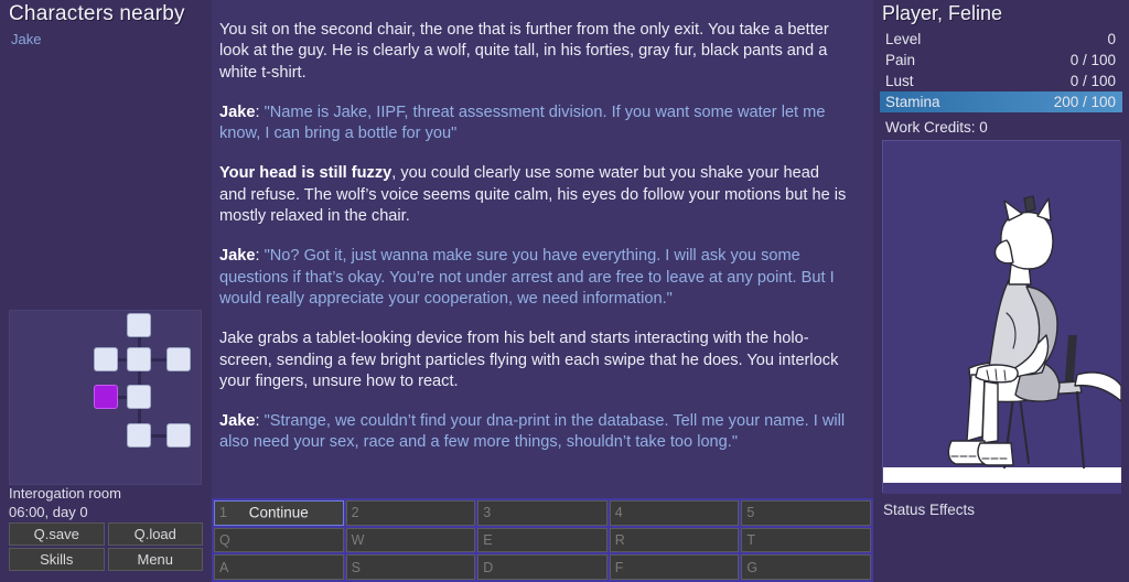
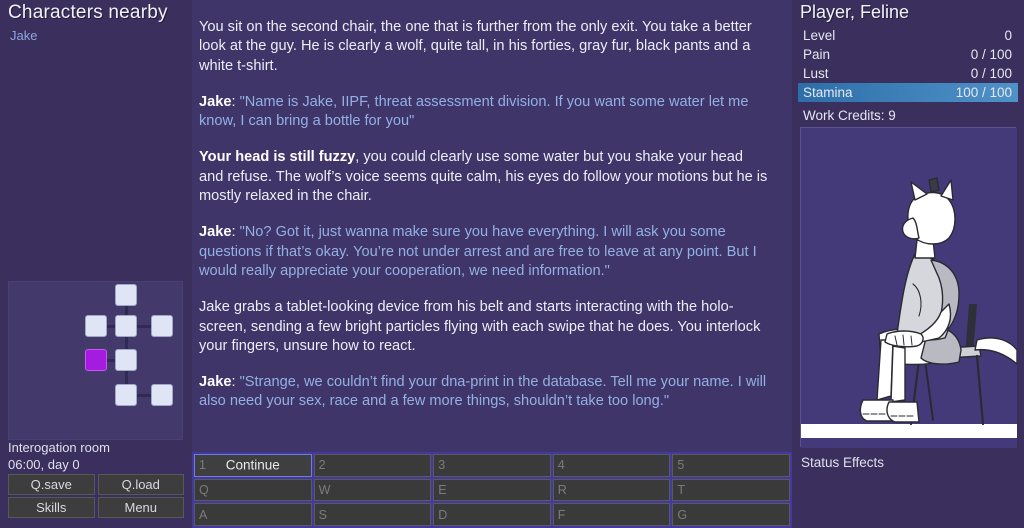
  Characters nearby
  Jake
  Interogation room
  06:00, day 0
  Q.save
  Q.load
  Skills
  Menu
  You sit on the second chair, the one that is further from the only exit. You take a better look at the guy. He is clearly a wolf, quite tall, in his forties, gray fur, black pants and a white t-shirt.
  Jake: "Name is Jake, IIPF, threat assessment division. If you want some water let me know, I can bring a bottle for you"
  Your head is still fuzzy, you could clearly use some water but you shake your head and refuse. The wolf’s voice seems quite calm, his eyes do follow your motions but he is mostly relaxed in the chair.
  Jake: "No? Got it, just wanna make sure you have everything. I will ask you some questions if that’s okay. You’re not under arrest and are free to leave at any point. But I would really appreciate your cooperation, we need information."
  Jake grabs a tablet-looking device from his belt and starts interacting with the holo-screen, sending a few bright particles flying with each swipe that he does. You interlock your fingers, unsure how to react.
  Jake: "Strange, we couldn’t find your dna-print in the database. Tell me your name. I will also need your sex, race and a few more things, shouldn’t take too long."
  1
  Continue
  2
  3
  4
  5
  Q
  W
  E
  R
  T
  A
  S
  D
  F
  G
  Player, Feline
  Level
  0
  Pain
  0 / 100
  Lust
  0 / 100
  Stamina
- 200 / 100
+ 100 / 100
- Work Credits: 0
+ Work Credits: 9
  Status Effects
